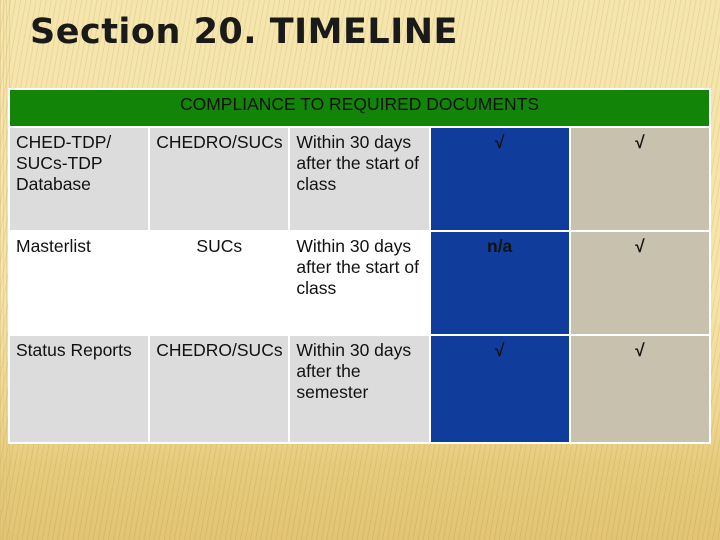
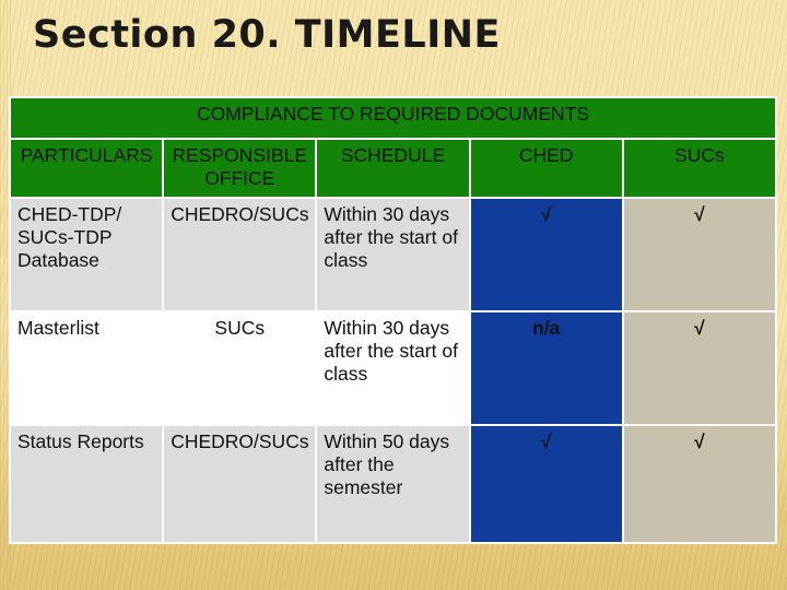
  Section 20. TIMELINE
  COMPLIANCE TO REQUIRED DOCUMENTS
+ PARTICULARS	RESPONSIBLE OFFICE	SCHEDULE	CHED	SUCs
  CHED-TDP/ SUCs-TDP Database	CHEDRO/SUCs	Within 30 days after the start of class	√	√
  Masterlist	SUCs	Within 30 days after the start of class	n/a	√
- Status Reports	CHEDRO/SUCs	Within 30 days after the semester	√	√
+ Status Reports	CHEDRO/SUCs	Within 50 days after the semester	√	√
